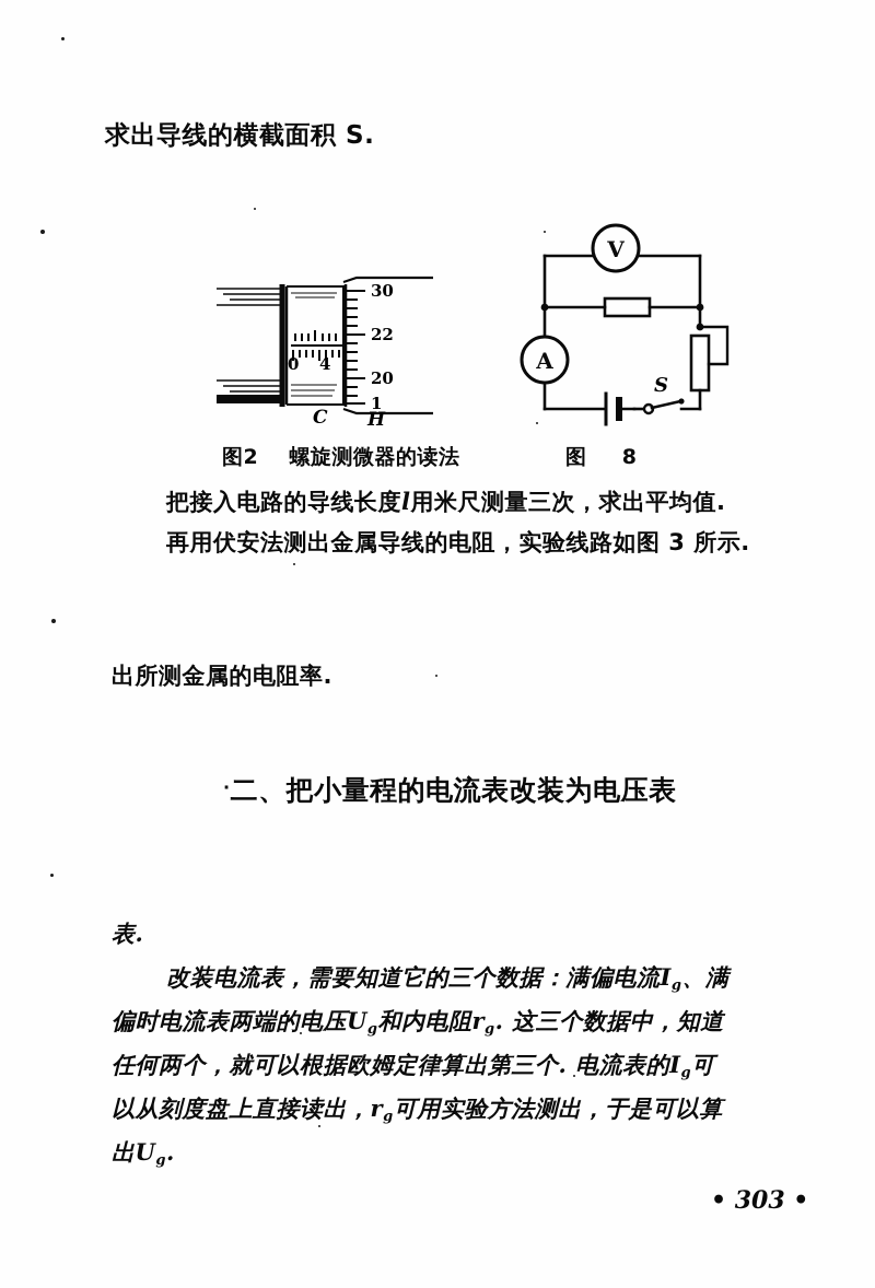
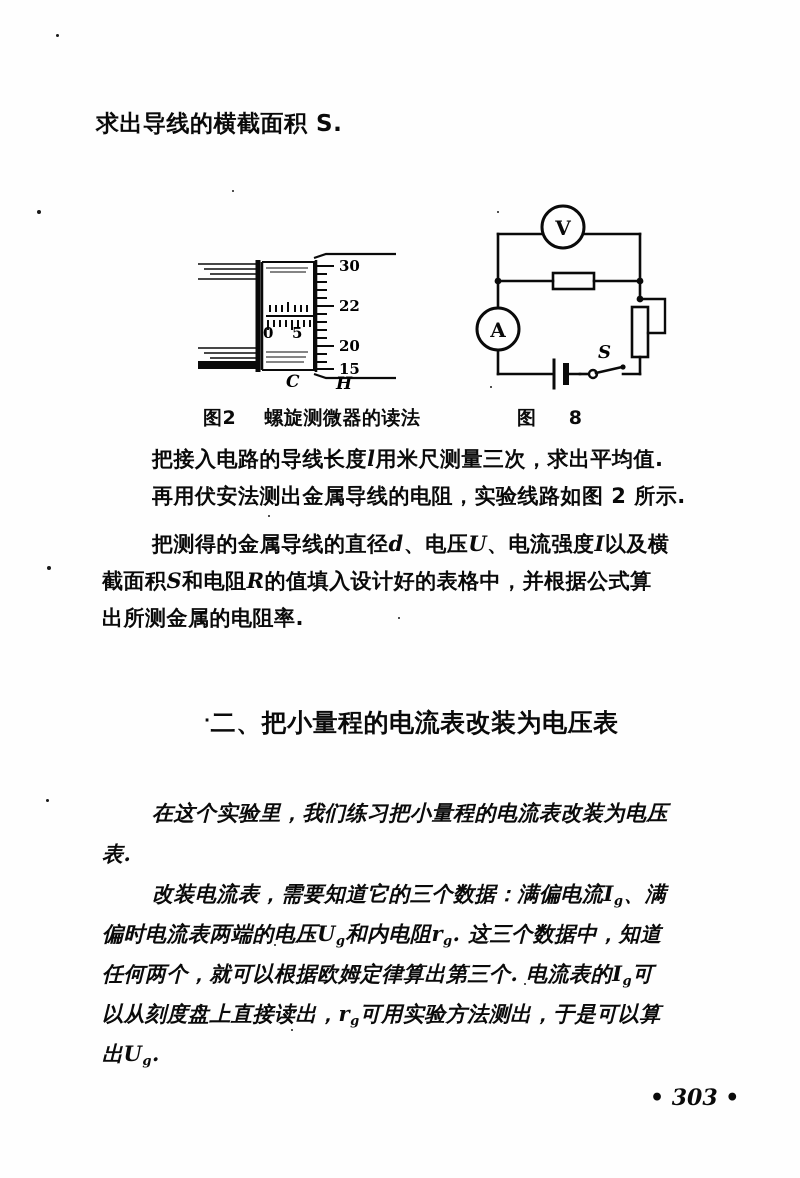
  求出导线的横截面积 S.
  30
  22
  20
- 1
+ 15
  0
- 4
+ 5
  C
  H
  V
  A
  S
  图2 螺旋测微器的读法
  图 8
  把接入电路的导线长度l用米尺测量三次，求出平均值.
- 再用伏安法测出金属导线的电阻，实验线路如图 3 所示.
+ 再用伏安法测出金属导线的电阻，实验线路如图 2 所示.
+ 把测得的金属导线的直径d、电压U、电流强度I以及横
+ 截面积S和电阻R的值填入设计好的表格中，并根据公式算
  出所测金属的电阻率.
  ·二、把小量程的电流表改装为电压表
+ 在这个实验里，我们练习把小量程的电流表改装为电压
  表.
  改装电流表，需要知道它的三个数据：满偏电流Ig、满
  偏时电流表两端的电压Ug和内电阻rg. 这三个数据中，知道
  任何两个，就可以根据欧姆定律算出第三个. 电流表的Ig可
  以从刻度盘上直接读出，rg可用实验方法测出，于是可以算
  出Ug.
  • 303 •
